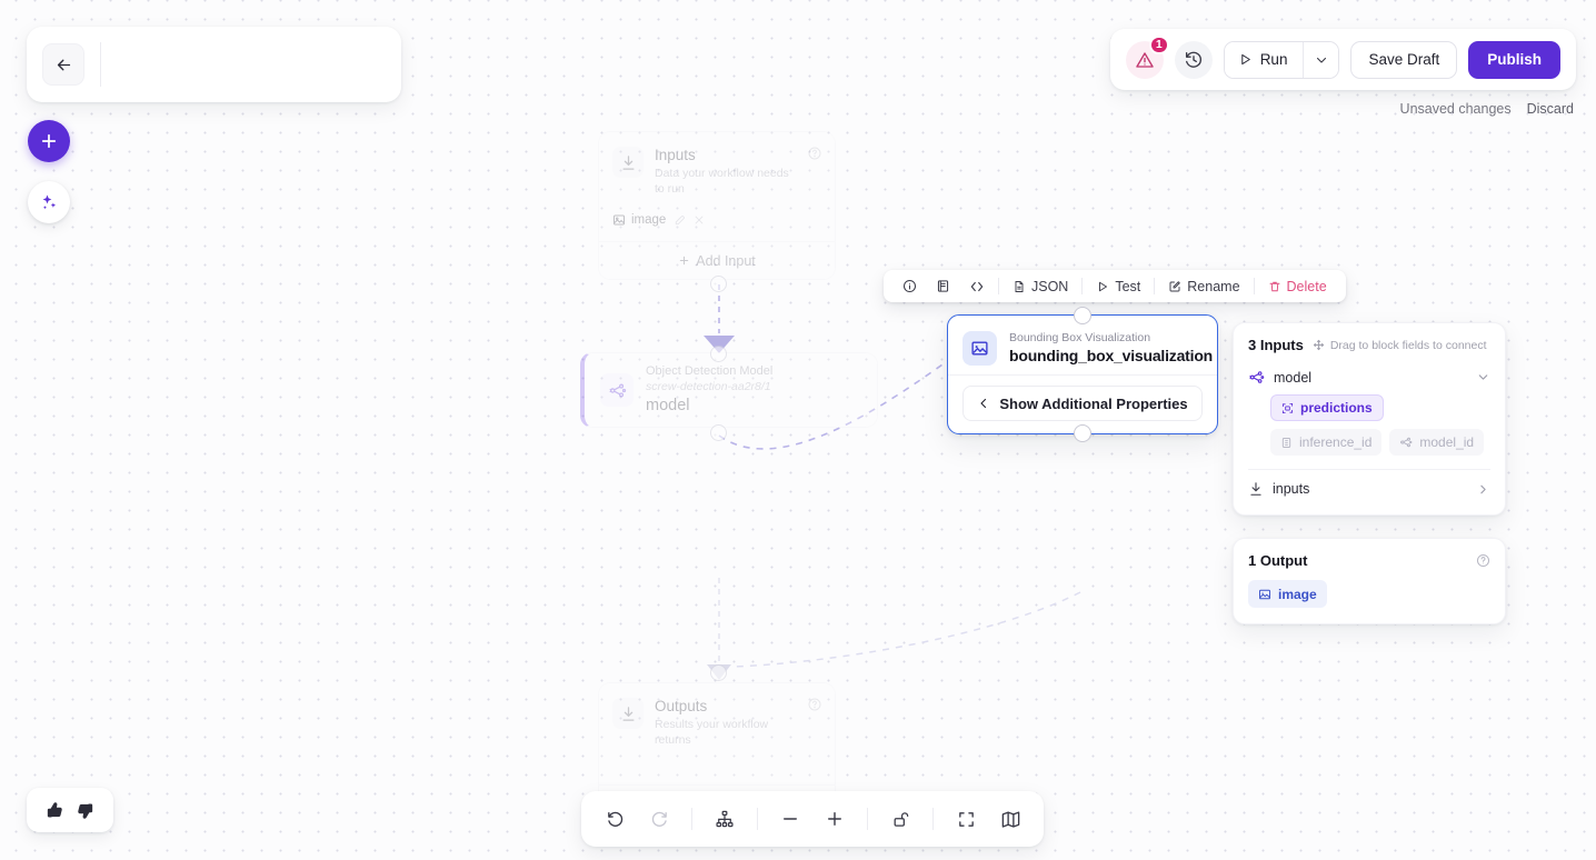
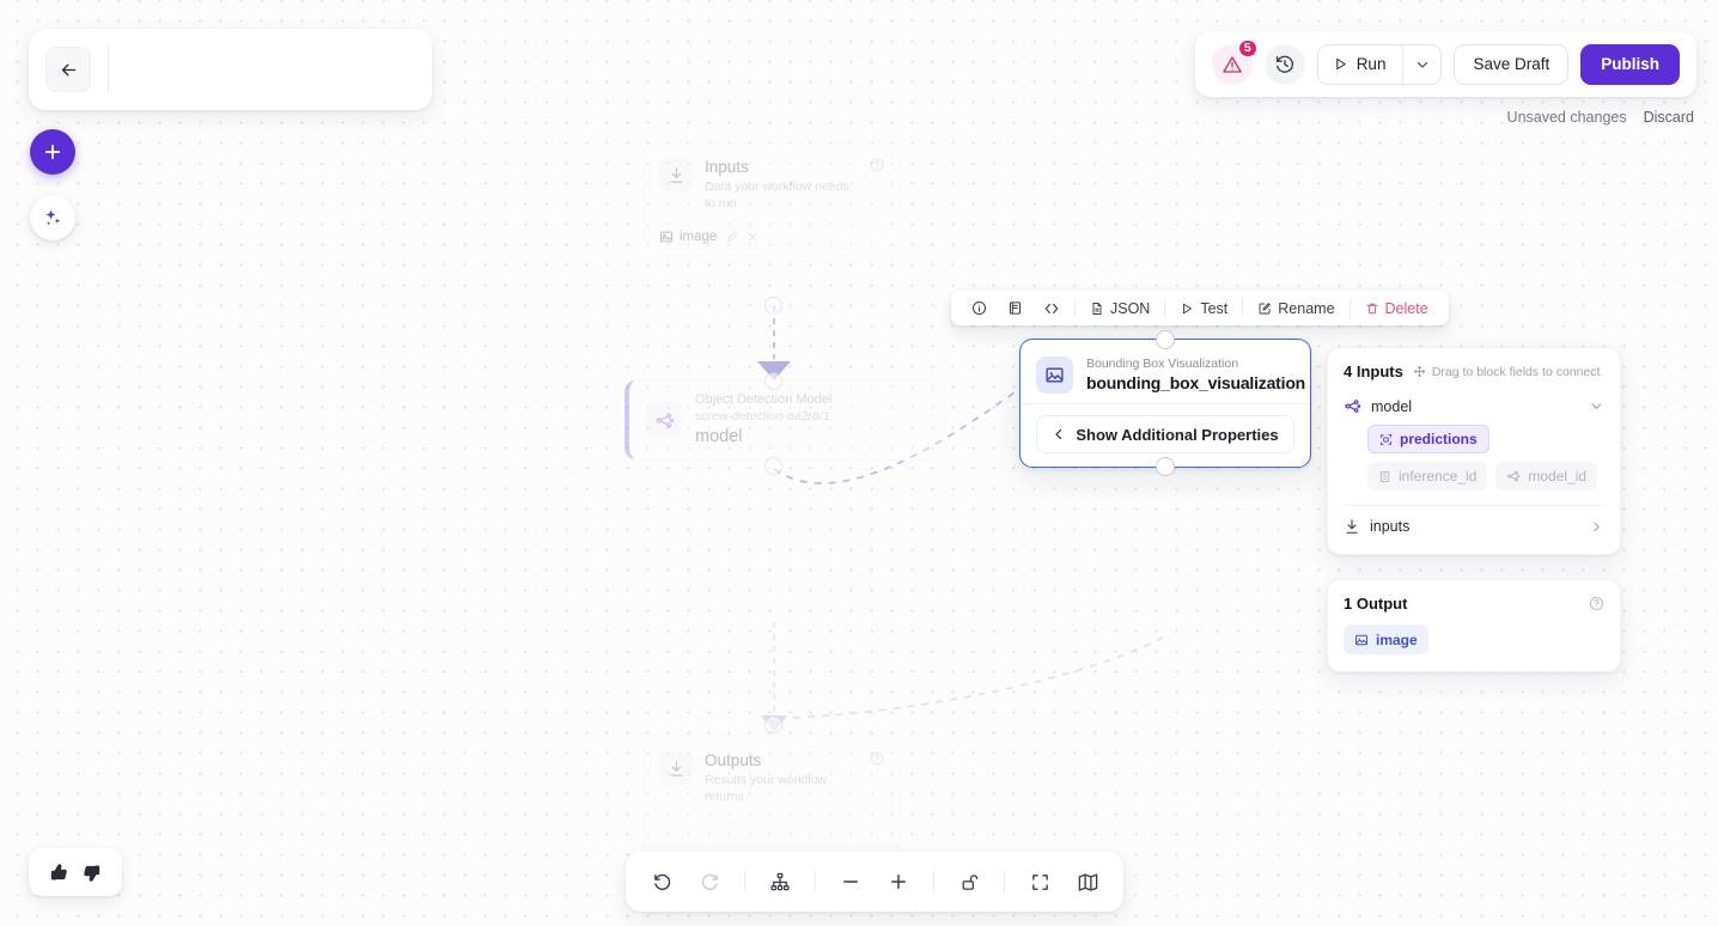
  Inputs
  Data your workflow needs to run
  image
- Add Input
  Object Detection Model
  screw-detection-aa2r8/1
  model
  Outputs
  Results your workflow returns
  JSON
  Test
  Rename
  Delete
  Bounding Box Visualization
  bounding_box_visualization
  Show Additional Properties
- 3 Inputs
+ 4 Inputs
  Drag to block fields to connect
  model
  predictions
  inference_id
  model_id
  inputs
  1 Output
  image
- 1
+ 5
  Run
  Save Draft
  Publish
  Unsaved changes
  Discard
